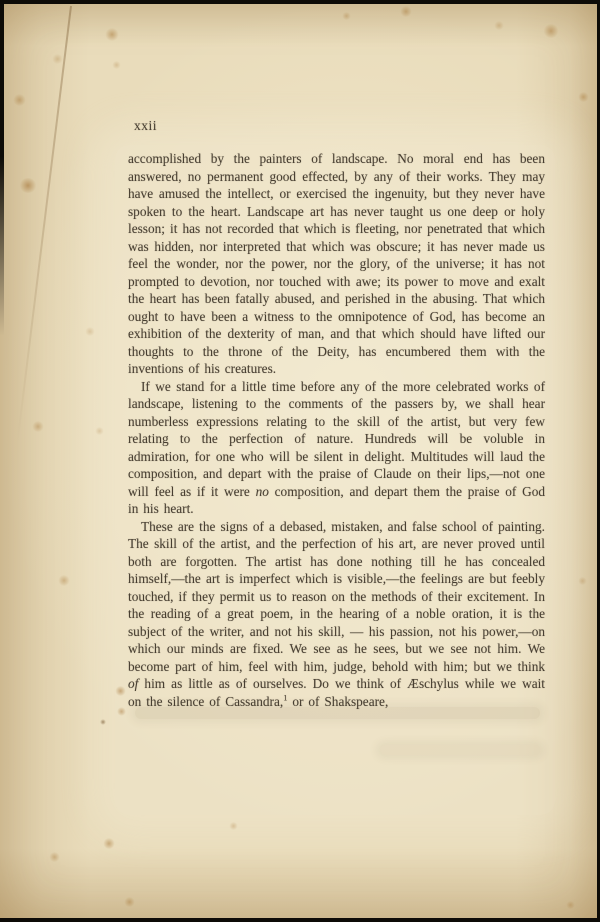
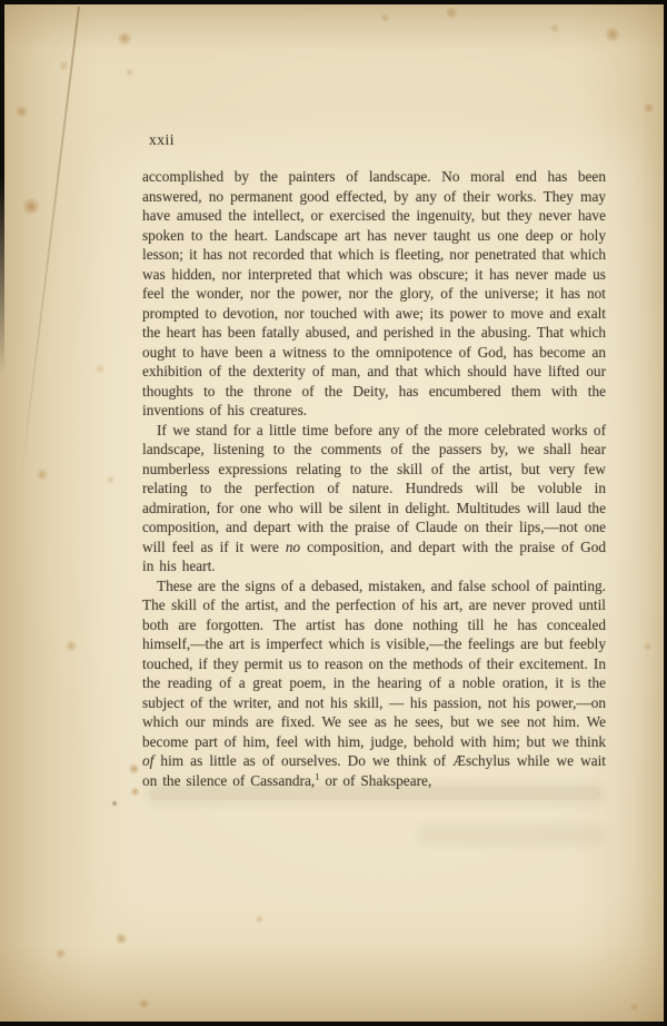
  xxii
  accomplished by the painters of landscape. No moral end has been answered, no permanent good effected, by any of their works. They may have amused the intellect, or exercised the ingenuity, but they never have spoken to the heart. Landscape art has never taught us one deep or holy lesson; it has not recorded that which is fleeting, nor penetrated that which was hidden, nor interpreted that which was obscure; it has never made us feel the wonder, nor the power, nor the glory, of the universe; it has not prompted to devotion, nor touched with awe; its power to move and exalt the heart has been fatally abused, and perished in the abusing. That which ought to have been a witness to the omnipotence of God, has become an exhibition of the dexterity of man, and that which should have lifted our thoughts to the throne of the Deity, has encumbered them with the inventions of his creatures.
- If we stand for a little time before any of the more celebrated works of landscape, listening to the comments of the passers by, we shall hear numberless expressions relating to the skill of the artist, but very few relating to the perfection of nature. Hundreds will be voluble in admiration, for one who will be silent in delight. Multitudes will laud the composition, and depart with the praise of Claude on their lips,—not one will feel as if it were no composition, and depart them the praise of God in his heart.
+ If we stand for a little time before any of the more celebrated works of landscape, listening to the comments of the passers by, we shall hear numberless expressions relating to the skill of the artist, but very few relating to the perfection of nature. Hundreds will be voluble in admiration, for one who will be silent in delight. Multitudes will laud the composition, and depart with the praise of Claude on their lips,—not one will feel as if it were no composition, and depart with the praise of God in his heart.
  These are the signs of a debased, mistaken, and false school of painting. The skill of the artist, and the perfection of his art, are never proved until both are forgotten. The artist has done nothing till he has concealed himself,—the art is imperfect which is visible,—the feelings are but feebly touched, if they permit us to reason on the methods of their excitement. In the reading of a great poem, in the hearing of a noble oration, it is the subject of the writer, and not his skill, — his passion, not his power,—on which our minds are fixed. We see as he sees, but we see not him. We become part of him, feel with him, judge, behold with him; but we think of him as little as of ourselves. Do we think of Æschylus while we wait on the silence of Cassandra,1 or of Shakspeare,
